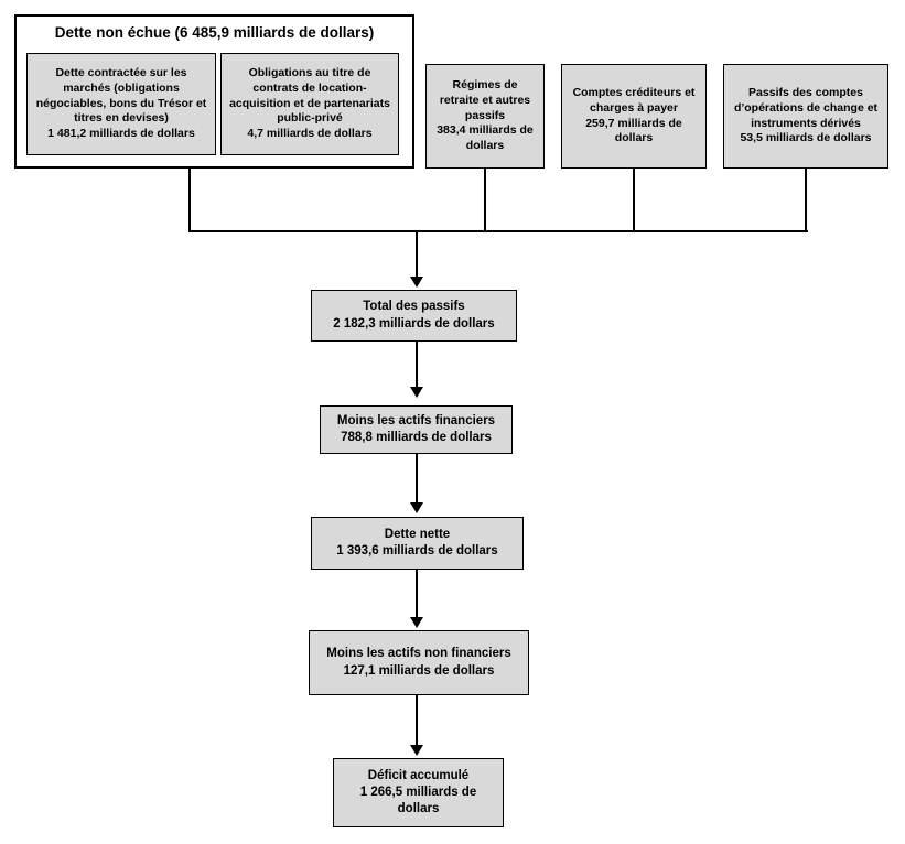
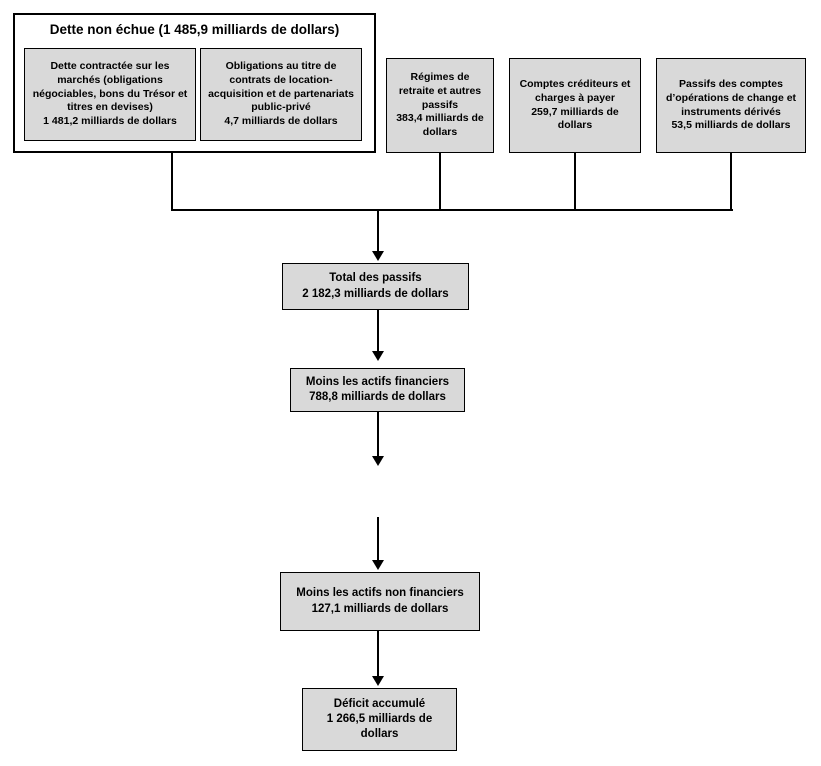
- Dette non échue (6 485,9 milliards de dollars)
+ Dette non échue (1 485,9 milliards de dollars)
  Dette contractée sur les marchés (obligations négociables, bons du Trésor et titres en devises)
  1 481,2 milliards de dollars
  Obligations au titre de contrats de location-acquisition et de partenariats public-privé
  4,7 milliards de dollars
  Régimes de retraite et autres passifs
  383,4 milliards de dollars
  Comptes créditeurs et charges à payer
  259,7 milliards de dollars
  Passifs des comptes d’opérations de change et instruments dérivés
  53,5 milliards de dollars
  Total des passifs
  2 182,3 milliards de dollars
  Moins les actifs financiers
  788,8 milliards de dollars
- Dette nette
- 1 393,6 milliards de dollars
  Moins les actifs non financiers
  127,1 milliards de dollars
  Déficit accumulé
  1 266,5 milliards de dollars
